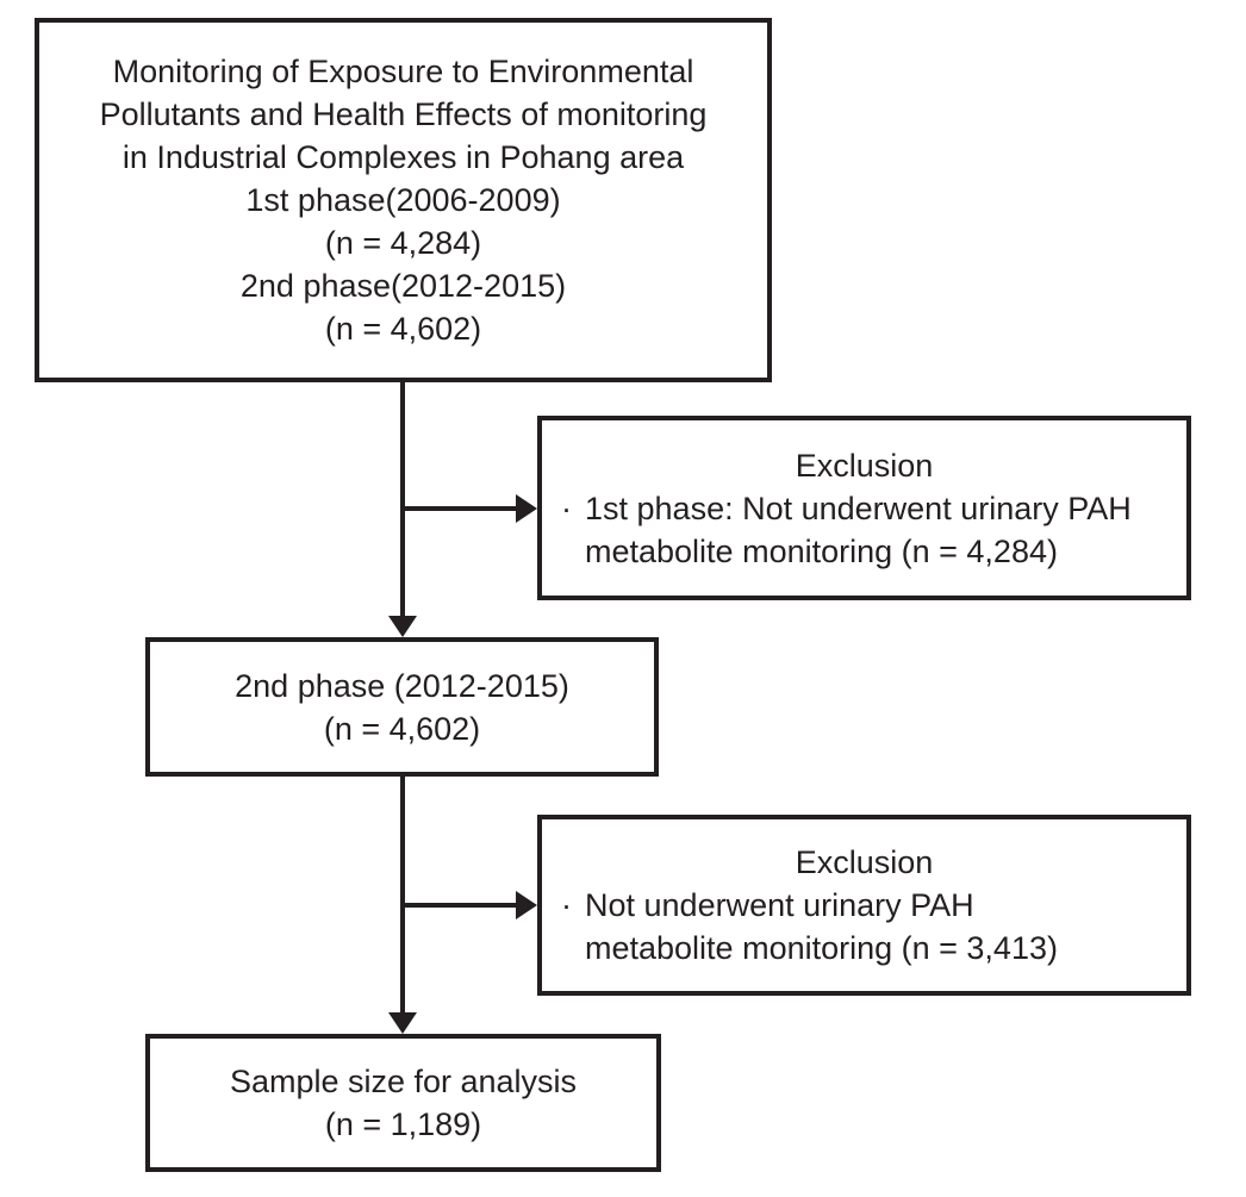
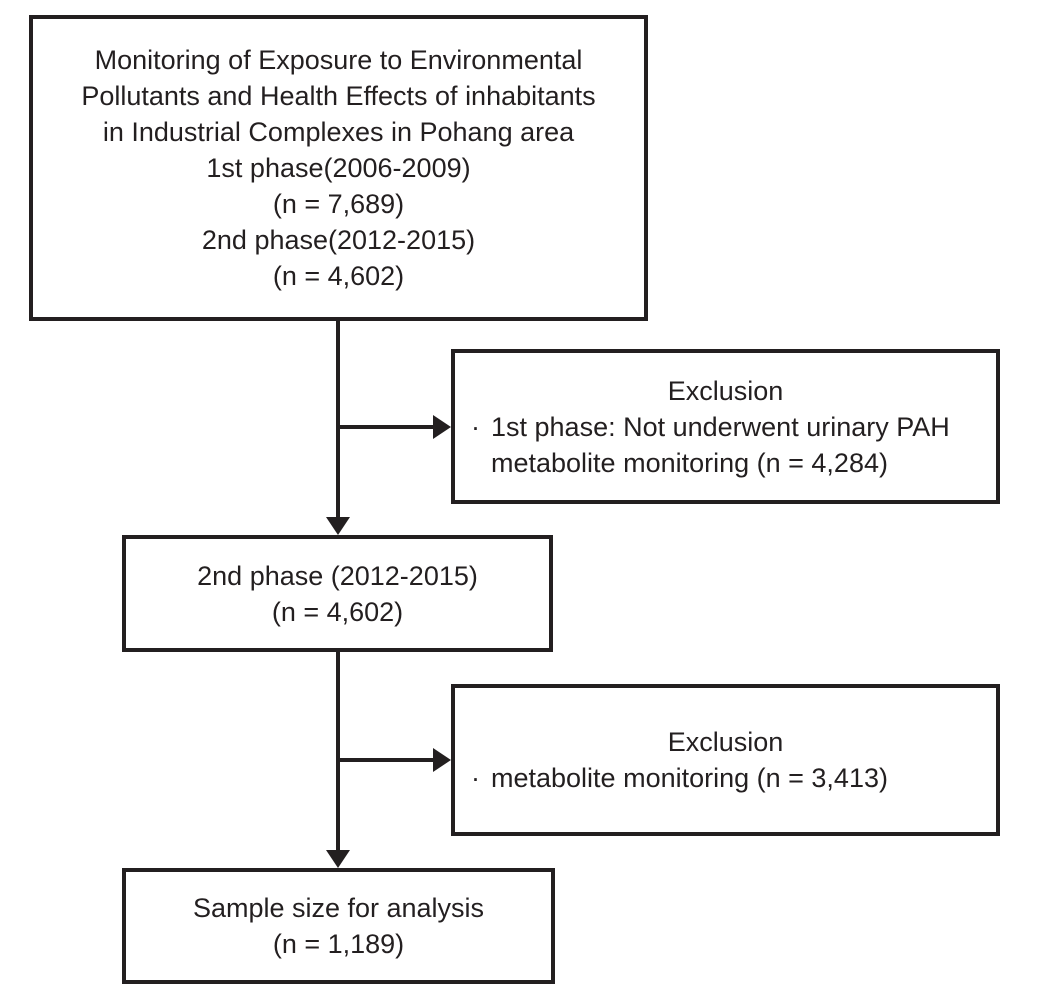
  Monitoring of Exposure to Environmental
- Pollutants and Health Effects of monitoring
+ Pollutants and Health Effects of inhabitants
  in Industrial Complexes in Pohang area
  1st phase(2006-2009)
- (n = 4,284)
+ (n = 7,689)
  2nd phase(2012-2015)
  (n = 4,602)
  Exclusion
  ·
  1st phase: Not underwent urinary PAH
  metabolite monitoring (n = 4,284)
  2nd phase (2012-2015)
  (n = 4,602)
  Exclusion
  ·
- Not underwent urinary PAH
  metabolite monitoring (n = 3,413)
  Sample size for analysis
  (n = 1,189)
